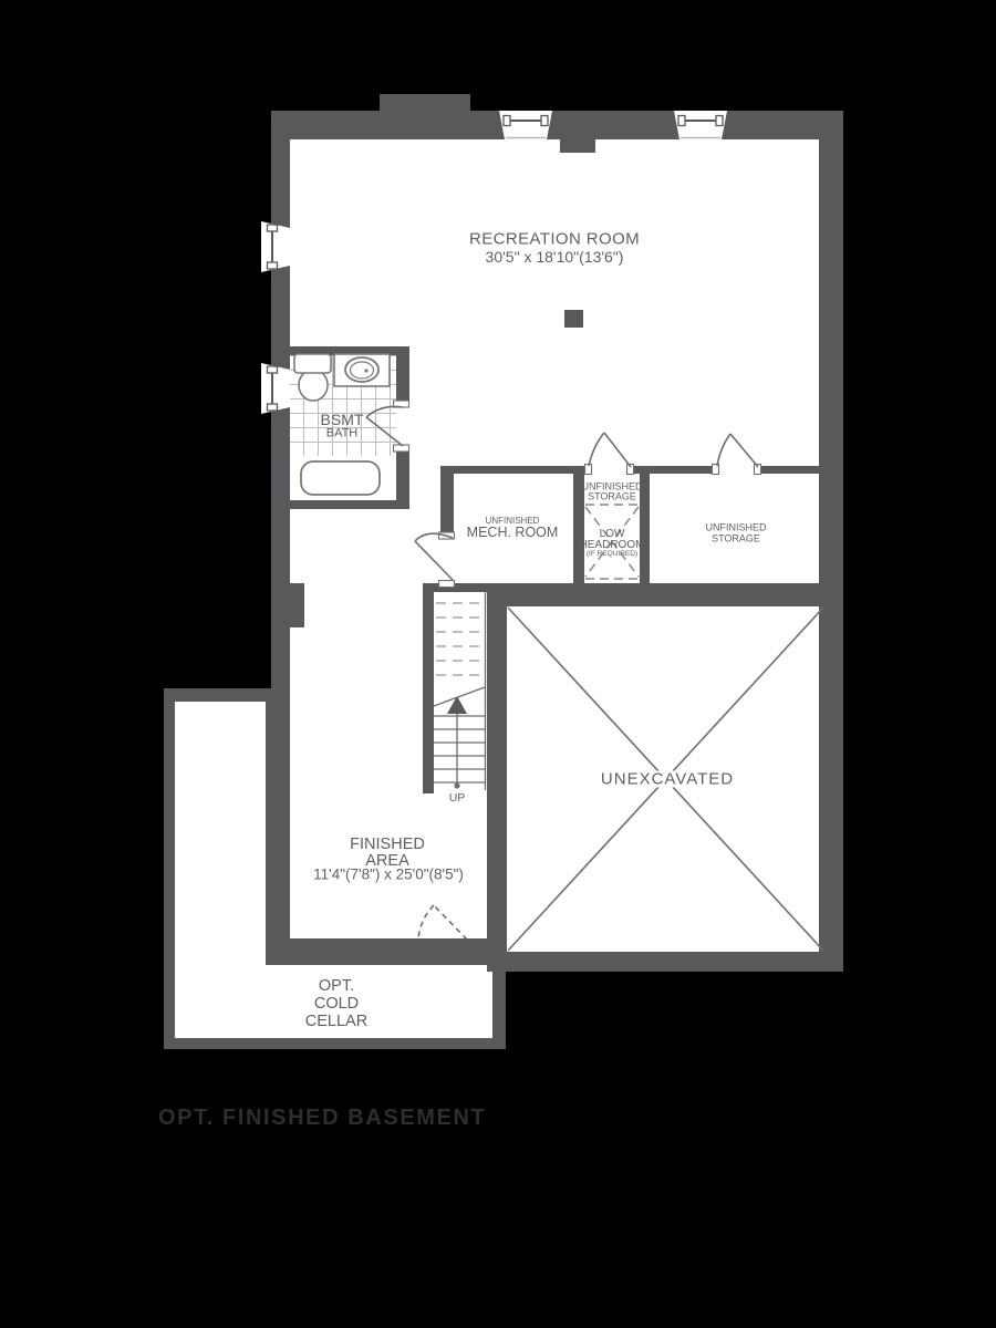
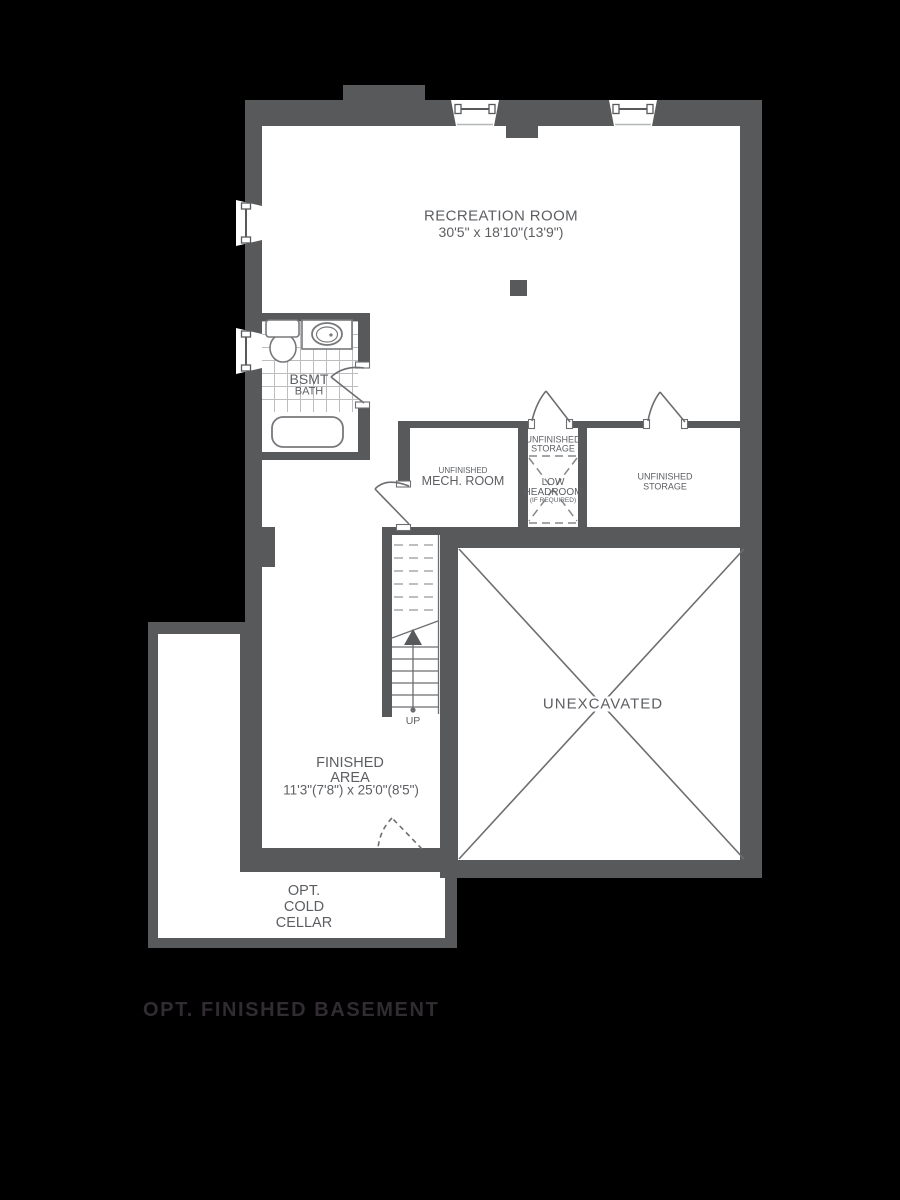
  RECREATION ROOM
- 30'5" x 18'10"(13'6")
+ 30'5" x 18'10"(13'9")
  BSMT
  BATH
  UNFINISHED
  MECH. ROOM
  UNFINISHED
  STORAGE
  LOW
  HEADROOM
  UNFINISHED
  STORAGE
  UNEXCAVATED
  UP
  FINISHED
  AREA
- 11'4"(7'8") x 25'0"(8'5")
+ 11'3"(7'8") x 25'0"(8'5")
  OPT.
  COLD
  CELLAR
  OPT. FINISHED BASEMENT
